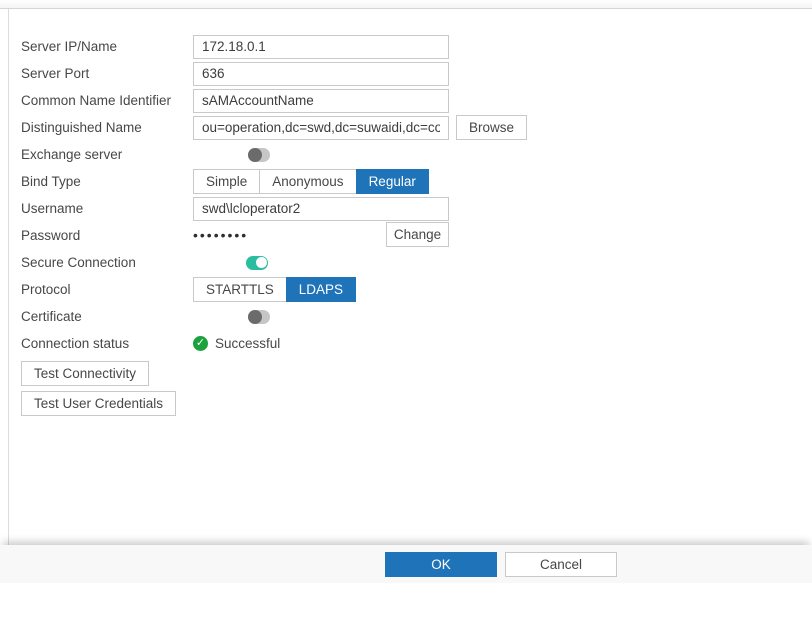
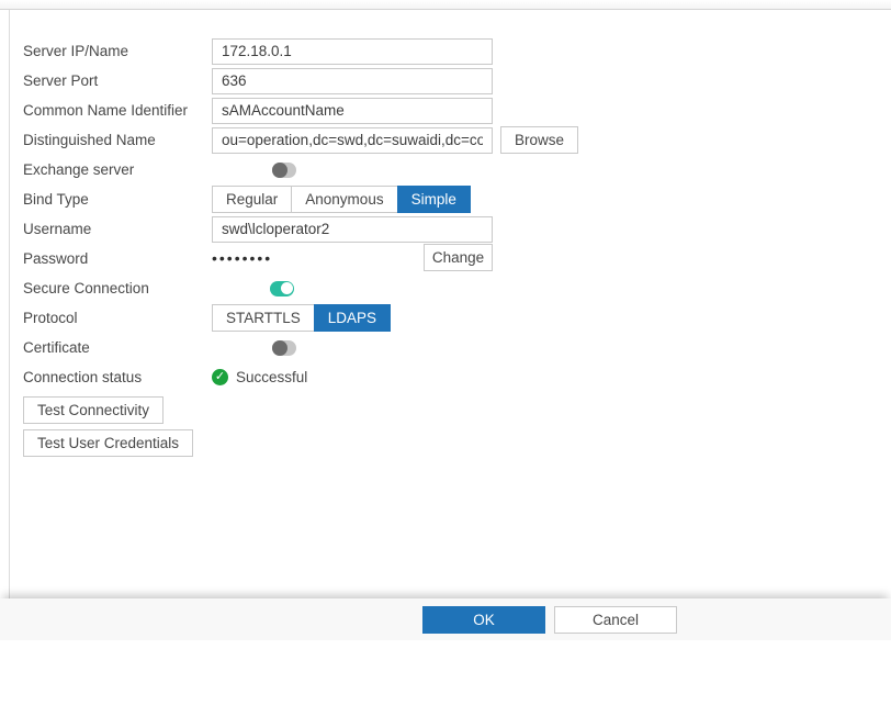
  Server IP/Name
  172.18.0.1
  Server Port
  636
  Common Name Identifier
  sAMAccountName
  Distinguished Name
  ou=operation,dc=swd,dc=suwaidi,dc=co
  Browse
  Exchange server
  Bind Type
- Simple
+ Regular
  Anonymous
- Regular
+ Simple
  Username
  swd\lcloperator2
  Password
  ••••••••
  Change
  Secure Connection
  Protocol
  STARTTLS
  LDAPS
  Certificate
  Connection status
  ✓
  Successful
  Test Connectivity
  Test User Credentials
  OK
  Cancel
